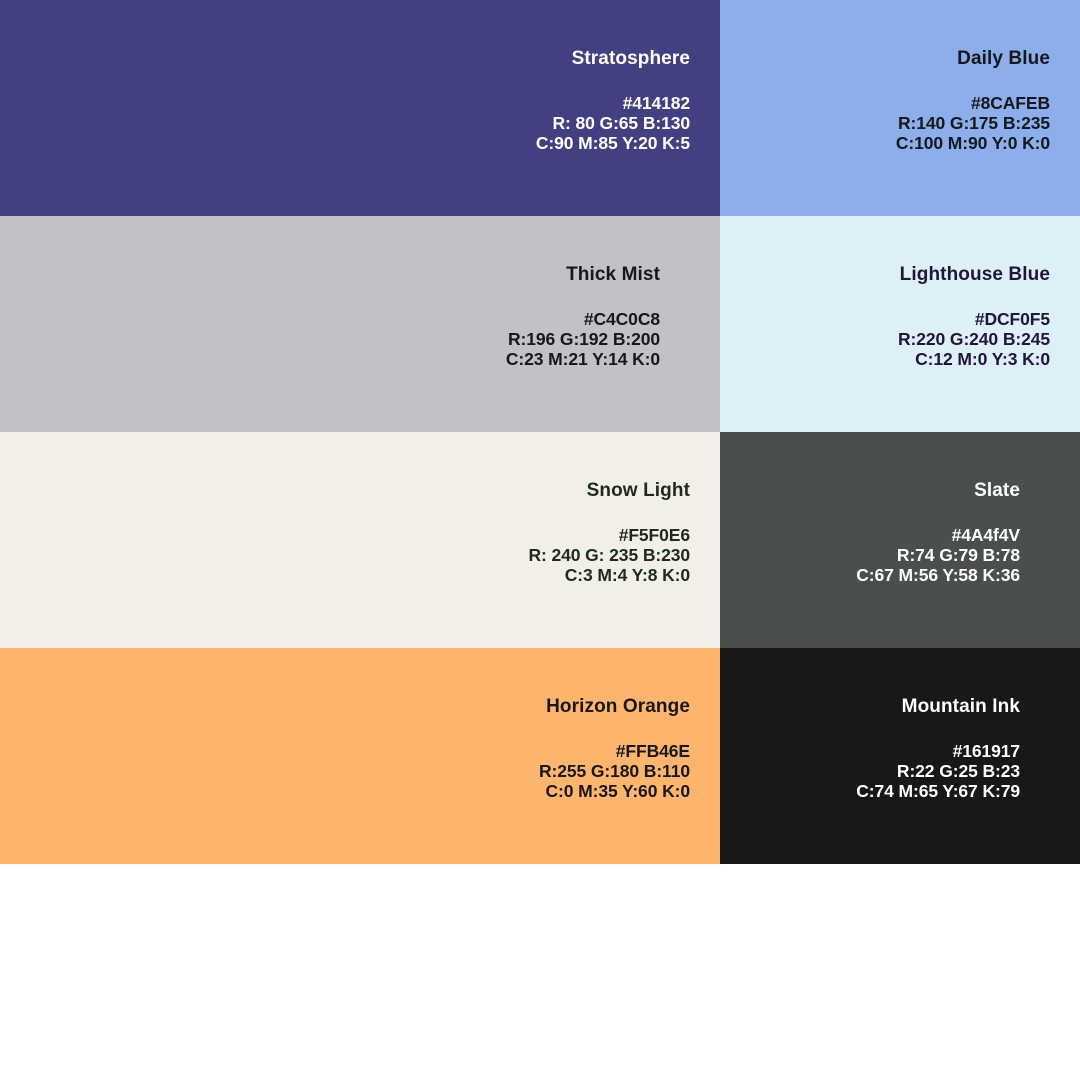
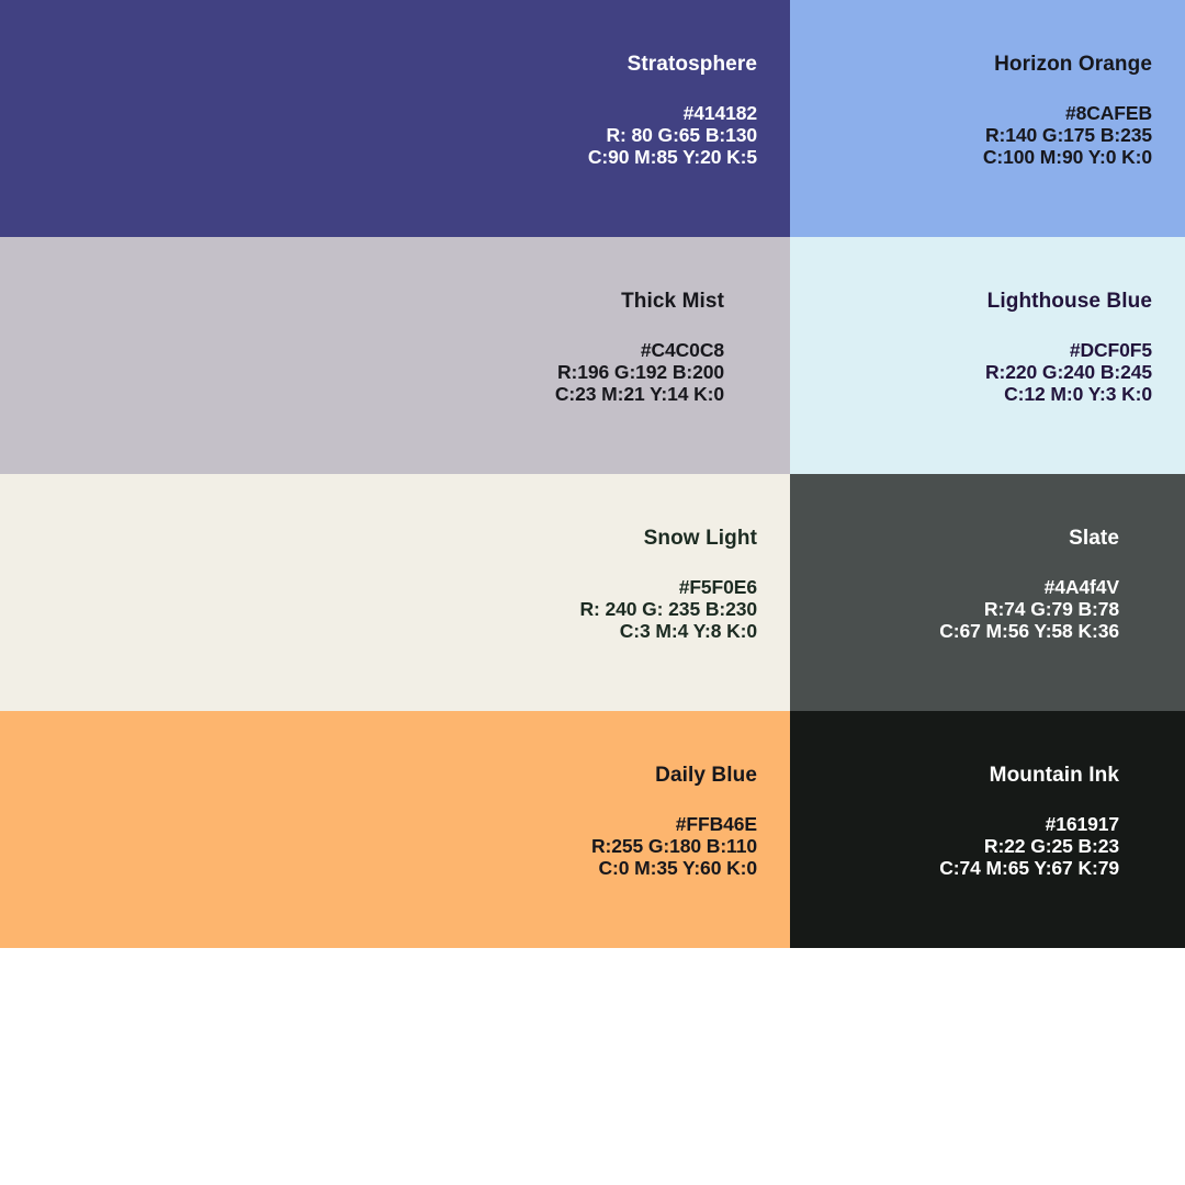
  Stratosphere
  #414182
  R: 80 G:65 B:130
  C:90 M:85 Y:20 K:5
- Daily Blue
+ Horizon Orange
  #8CAFEB
  R:140 G:175 B:235
  C:100 M:90 Y:0 K:0
  Thick Mist
  #C4C0C8
  R:196 G:192 B:200
  C:23 M:21 Y:14 K:0
  Lighthouse Blue
  #DCF0F5
  R:220 G:240 B:245
  C:12 M:0 Y:3 K:0
  Snow Light
  #F5F0E6
  R: 240 G: 235 B:230
  C:3 M:4 Y:8 K:0
  Slate
  #4A4f4V
  R:74 G:79 B:78
  C:67 M:56 Y:58 K:36
- Horizon Orange
+ Daily Blue
  #FFB46E
  R:255 G:180 B:110
  C:0 M:35 Y:60 K:0
  Mountain Ink
  #161917
  R:22 G:25 B:23
  C:74 M:65 Y:67 K:79
